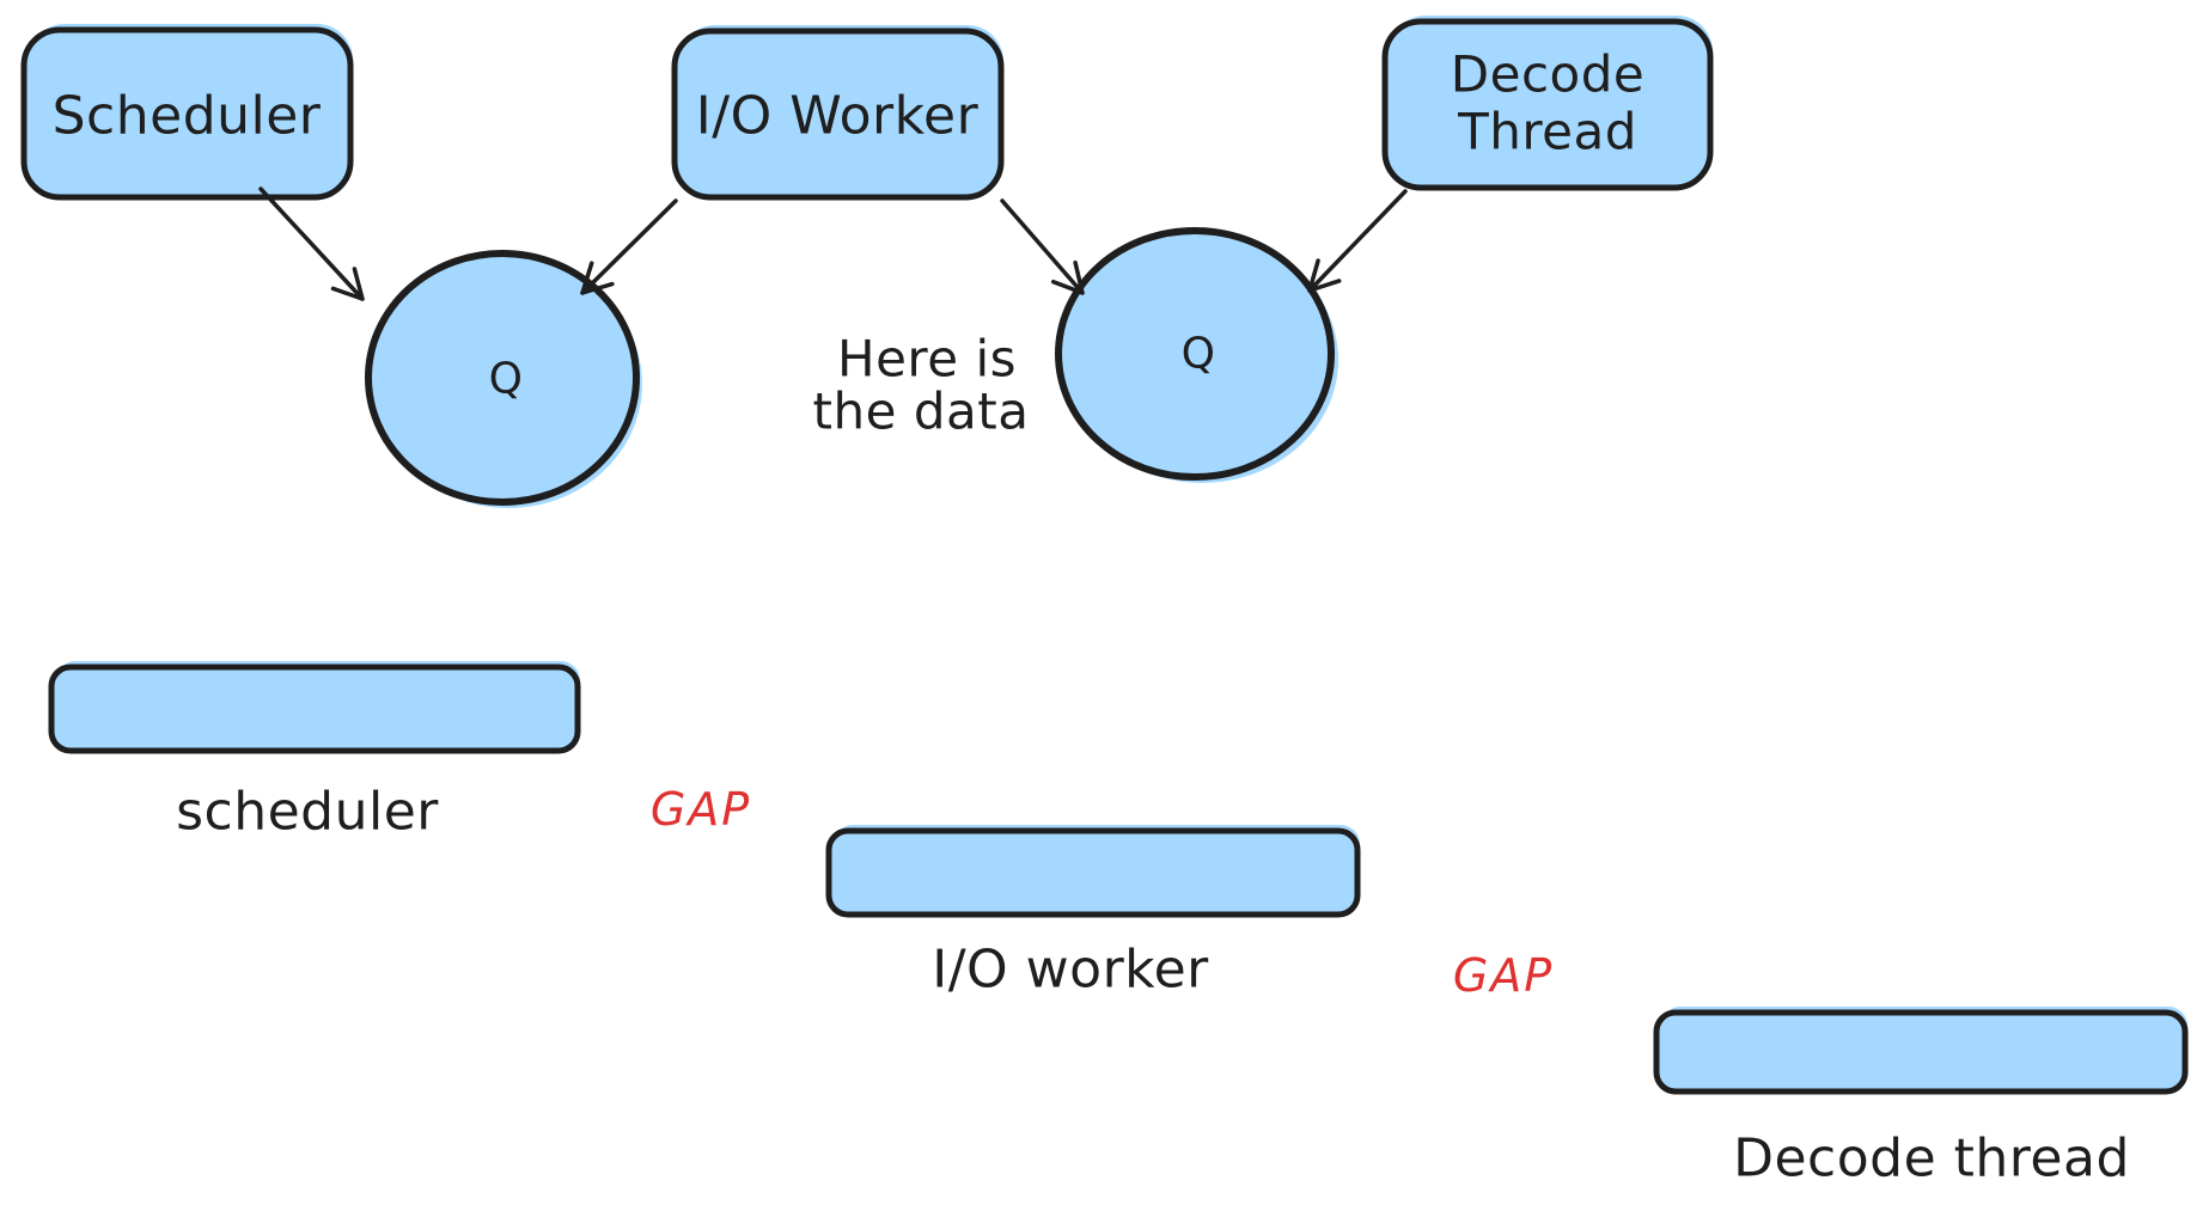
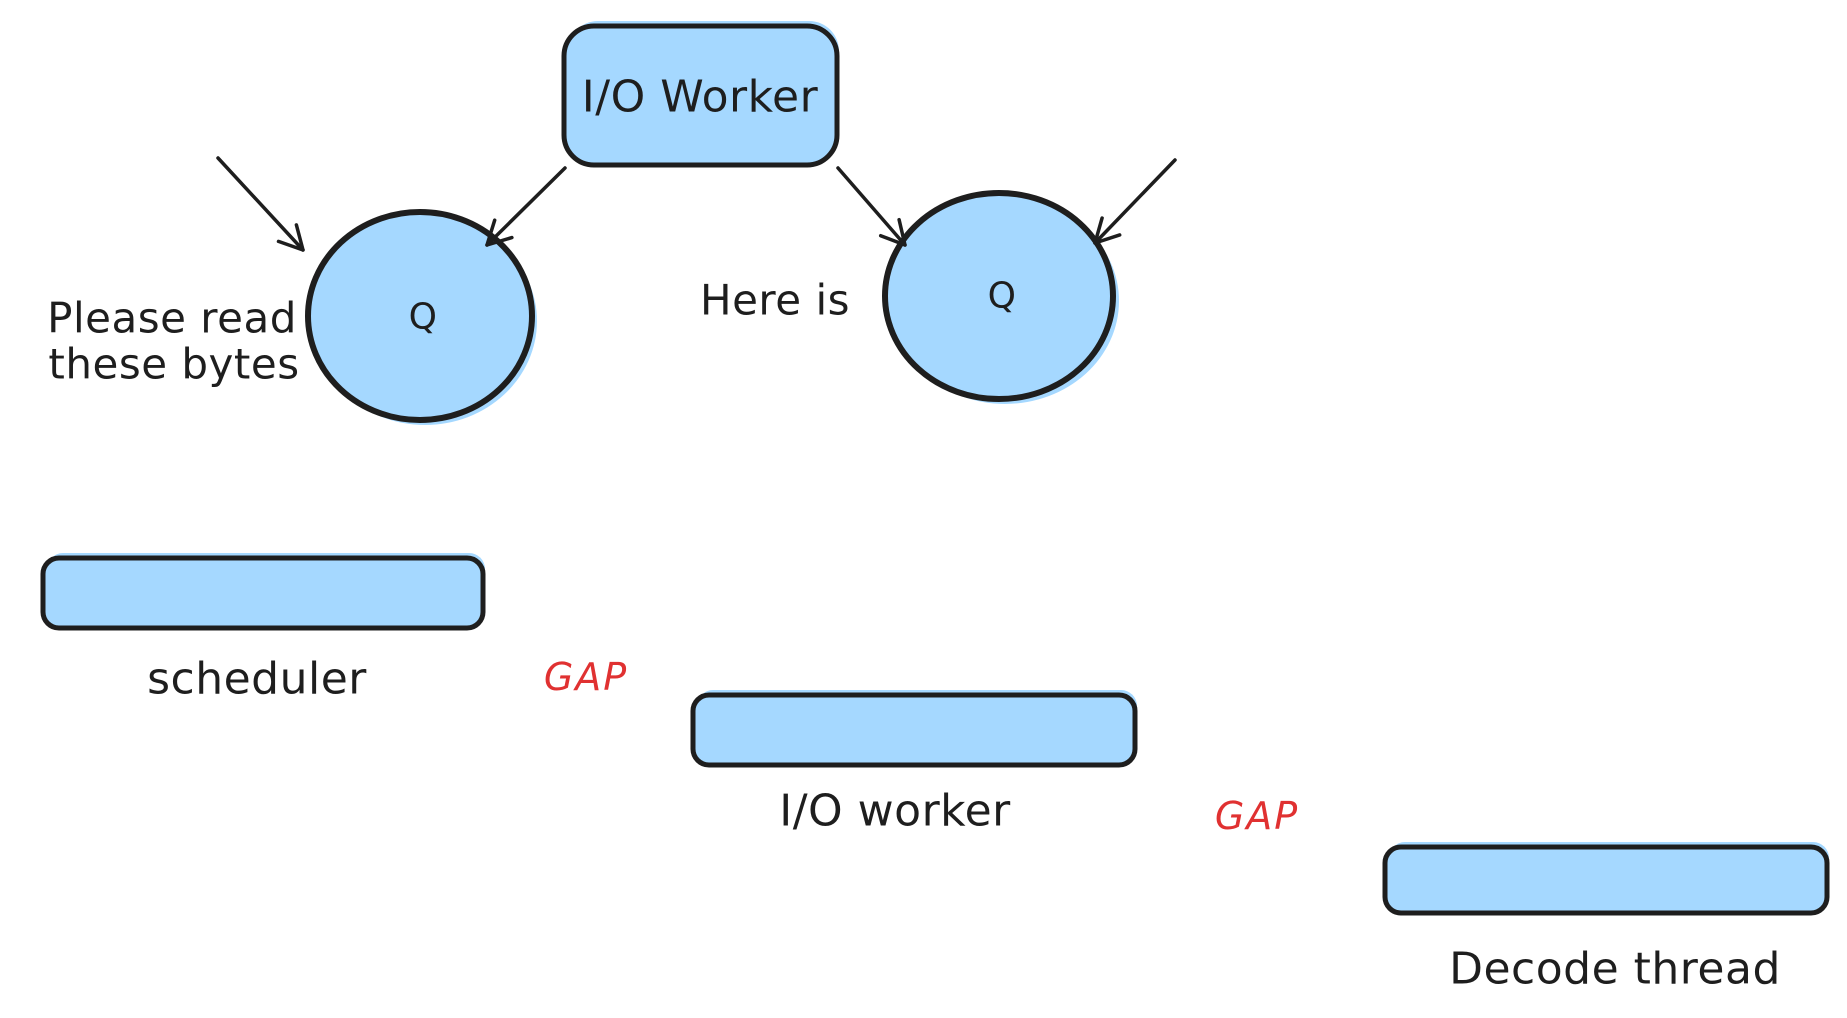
- Scheduler
  I/O Worker
- Decode
- Thread
  Q
  Q
+ Please read
+ these bytes
  Here is
- the data
  scheduler
  GAP
  I/O worker
  GAP
  Decode thread
